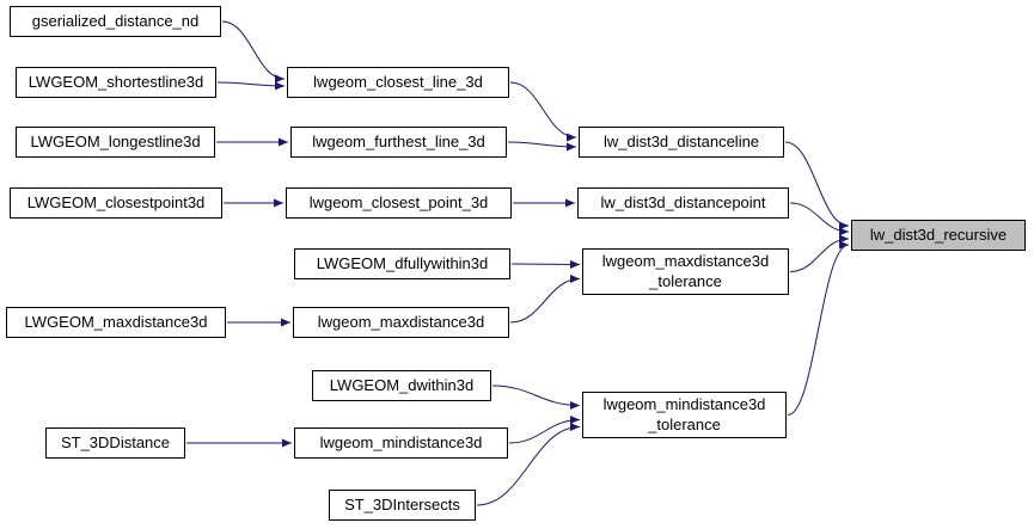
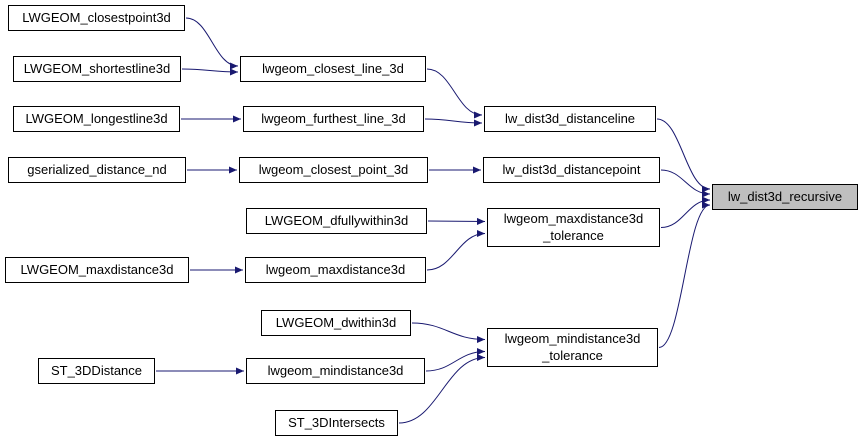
- gserialized_distance_nd
+ LWGEOM_closestpoint3d
  LWGEOM_shortestline3d
  lwgeom_closest_line_3d
  LWGEOM_longestline3d
  lwgeom_furthest_line_3d
  lw_dist3d_distanceline
- LWGEOM_closestpoint3d
+ gserialized_distance_nd
  lwgeom_closest_point_3d
  lw_dist3d_distancepoint
  lw_dist3d_recursive
  LWGEOM_dfullywithin3d
  lwgeom_maxdistance3d
  _tolerance
  LWGEOM_maxdistance3d
  lwgeom_maxdistance3d
  LWGEOM_dwithin3d
  lwgeom_mindistance3d
  _tolerance
  ST_3DDistance
  lwgeom_mindistance3d
  ST_3DIntersects
